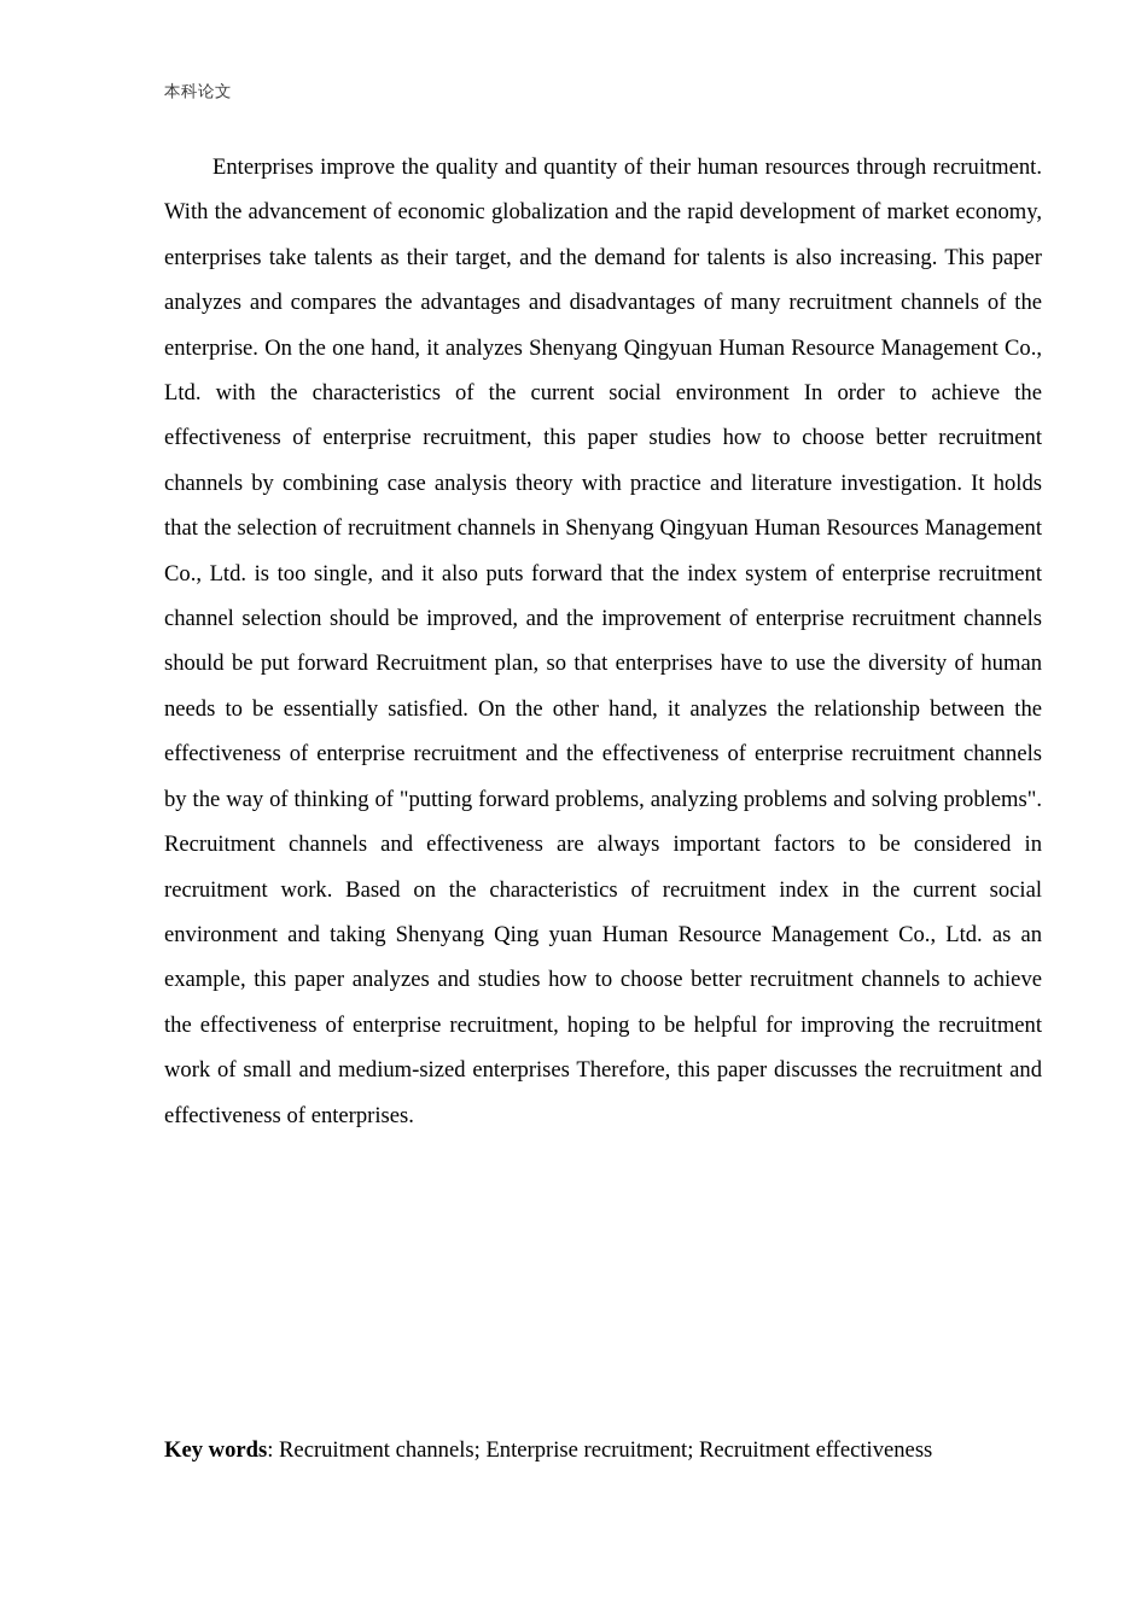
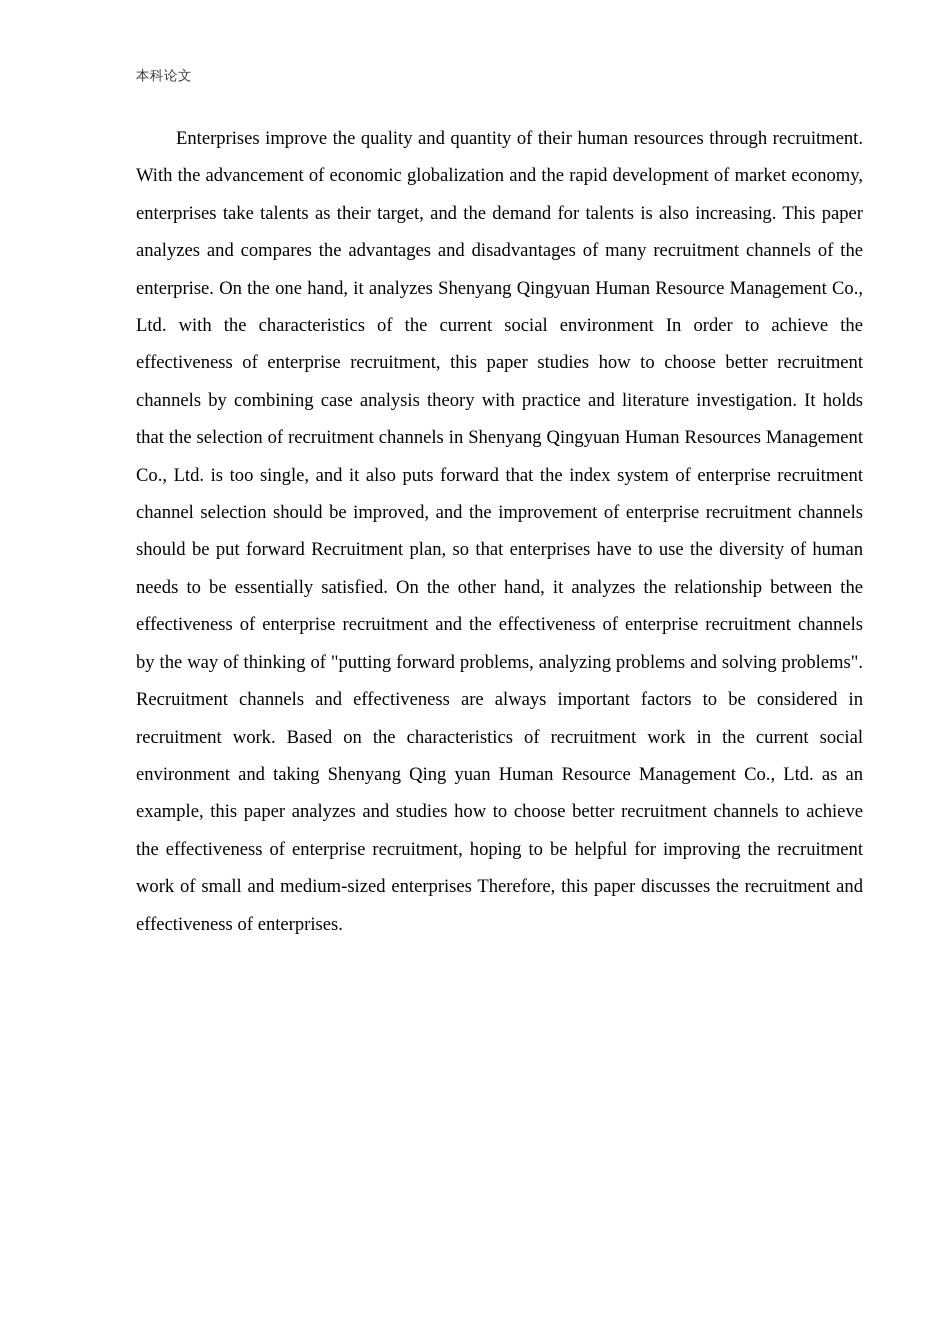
  本科论文
- Enterprises improve the quality and quantity of their human resources through recruitment. With the advancement of economic globalization and the rapid development of market economy, enterprises take talents as their target, and the demand for talents is also increasing. This paper analyzes and compares the advantages and disadvantages of many recruitment channels of the enterprise. On the one hand, it analyzes Shenyang Qingyuan Human Resource Management Co., Ltd. with the characteristics of the current social environment In order to achieve the effectiveness of enterprise recruitment, this paper studies how to choose better recruitment channels by combining case analysis theory with practice and literature investigation. It holds that the selection of recruitment channels in Shenyang Qingyuan Human Resources Management Co., Ltd. is too single, and it also puts forward that the index system of enterprise recruitment channel selection should be improved, and the improvement of enterprise recruitment channels should be put forward Recruitment plan, so that enterprises have to use the diversity of human needs to be essentially satisfied. On the other hand, it analyzes the relationship between the effectiveness of enterprise recruitment and the effectiveness of enterprise recruitment channels by the way of thinking of "putting forward problems, analyzing problems and solving problems". Recruitment channels and effectiveness are always important factors to be considered in recruitment work. Based on the characteristics of recruitment index in the current social environment and taking Shenyang Qing yuan Human Resource Management Co., Ltd. as an example, this paper analyzes and studies how to choose better recruitment channels to achieve the effectiveness of enterprise recruitment, hoping to be helpful for improving the recruitment work of small and medium-sized enterprises Therefore, this paper discusses the recruitment and effectiveness of enterprises.
+ Enterprises improve the quality and quantity of their human resources through recruitment. With the advancement of economic globalization and the rapid development of market economy, enterprises take talents as their target, and the demand for talents is also increasing. This paper analyzes and compares the advantages and disadvantages of many recruitment channels of the enterprise. On the one hand, it analyzes Shenyang Qingyuan Human Resource Management Co., Ltd. with the characteristics of the current social environment In order to achieve the effectiveness of enterprise recruitment, this paper studies how to choose better recruitment channels by combining case analysis theory with practice and literature investigation. It holds that the selection of recruitment channels in Shenyang Qingyuan Human Resources Management Co., Ltd. is too single, and it also puts forward that the index system of enterprise recruitment channel selection should be improved, and the improvement of enterprise recruitment channels should be put forward Recruitment plan, so that enterprises have to use the diversity of human needs to be essentially satisfied. On the other hand, it analyzes the relationship between the effectiveness of enterprise recruitment and the effectiveness of enterprise recruitment channels by the way of thinking of "putting forward problems, analyzing problems and solving problems". Recruitment channels and effectiveness are always important factors to be considered in recruitment work. Based on the characteristics of recruitment work in the current social environment and taking Shenyang Qing yuan Human Resource Management Co., Ltd. as an example, this paper analyzes and studies how to choose better recruitment channels to achieve the effectiveness of enterprise recruitment, hoping to be helpful for improving the recruitment work of small and medium-sized enterprises Therefore, this paper discusses the recruitment and effectiveness of enterprises.
- Key words: Recruitment channels; Enterprise recruitment; Recruitment effectiveness
